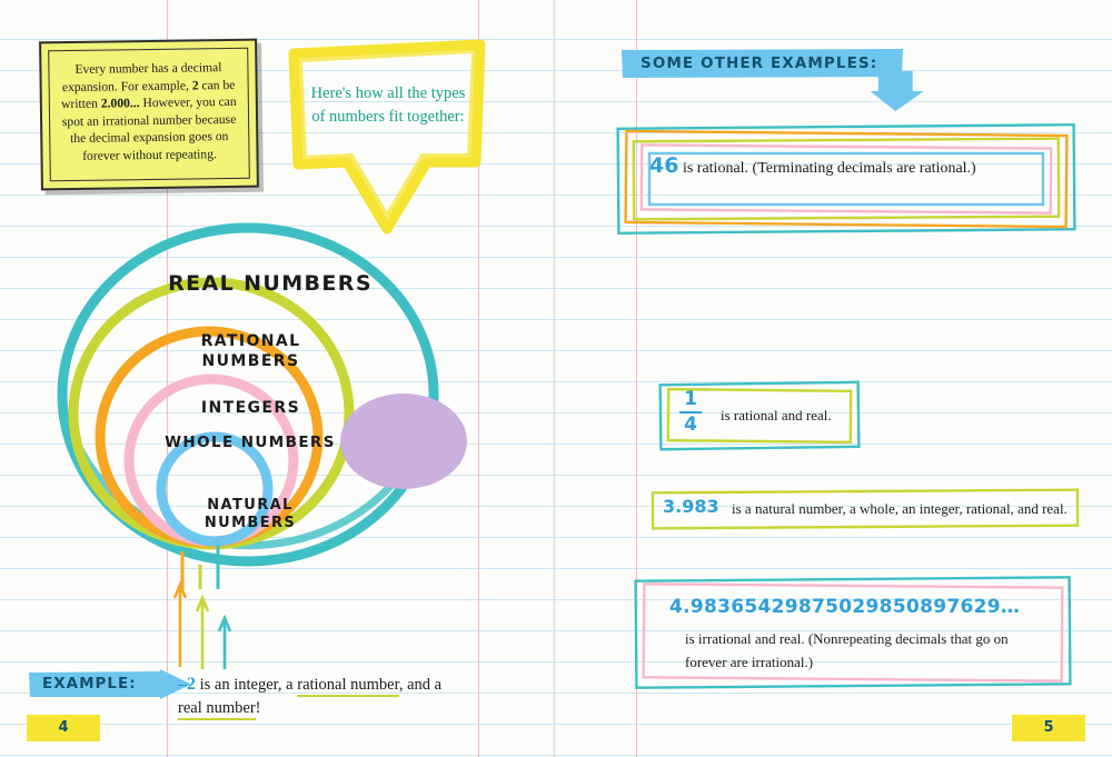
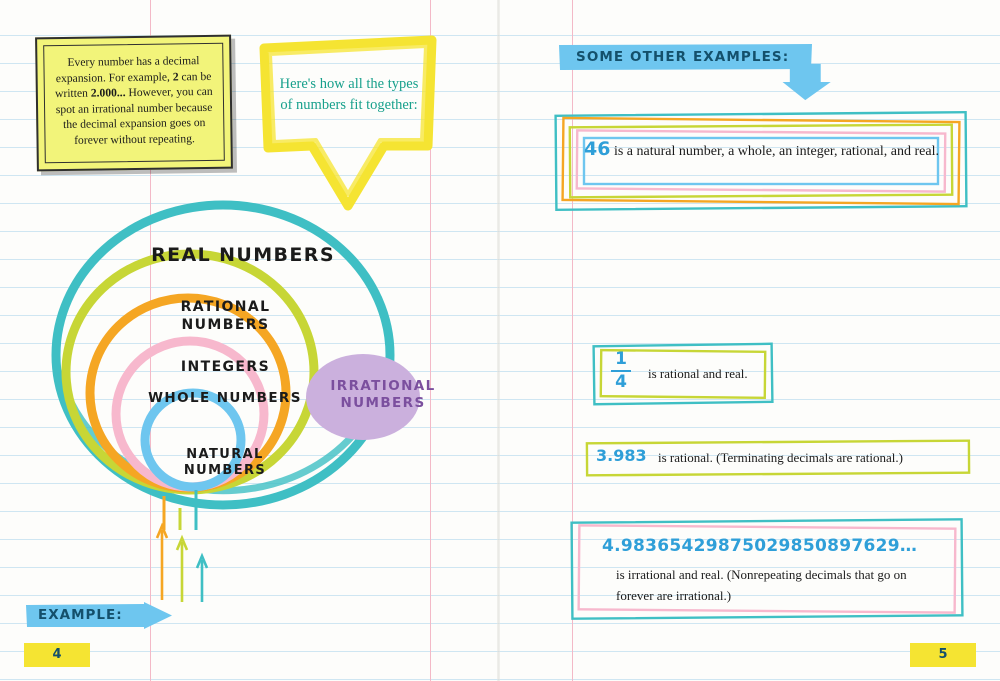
  Every number has a decimal expansion. For example, 2 can be written 2.000... However, you can spot an irrational number because the decimal expansion goes on forever without repeating.
  Here's how all the types of numbers fit together:
  REAL NUMBERS
  RATIONAL NUMBERS
  INTEGERS
  WHOLE NUMBERS
  NATURAL NUMBERS
+ IRRATIONAL NUMBERS
  EXAMPLE:
- –2 is an integer, a rational number, and a real number!
  SOME OTHER EXAMPLES:
- 46 is rational. (Terminating decimals are rational.)
+ 46 is a natural number, a whole, an integer, rational, and real.
  1 4
  is rational and real.
  3.983
- is a natural number, a whole, an integer, rational, and real.
+ is rational. (Terminating decimals are rational.)
  4.98365429875029850897629…
  is irrational and real. (Nonrepeating decimals that go on forever are irrational.)
  4
  5
